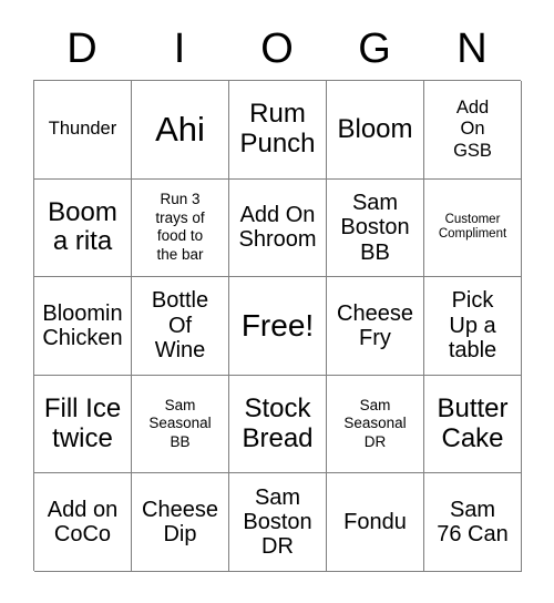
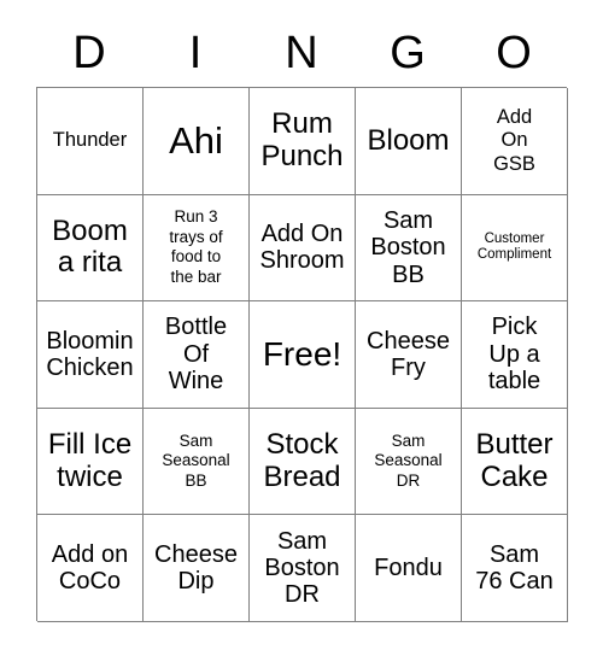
  D
  I
- O
+ N
  G
- N
+ O
  Thunder
  Ahi
  Rum
  Punch
  Bloom
  Add
  On
  GSB
  Boom
  a rita
  Run 3
  trays of
  food to
  the bar
  Add On
  Shroom
  Sam
  Boston
  BB
  Customer
  Compliment
  Bloomin
  Chicken
  Bottle
  Of
  Wine
  Free!
  Cheese
  Fry
  Pick
  Up a
  table
  Fill Ice
  twice
  Sam
  Seasonal
  BB
  Stock
  Bread
  Sam
  Seasonal
  DR
  Butter
  Cake
  Add on
  CoCo
  Cheese
  Dip
  Sam
  Boston
  DR
  Fondu
  Sam
  76 Can
